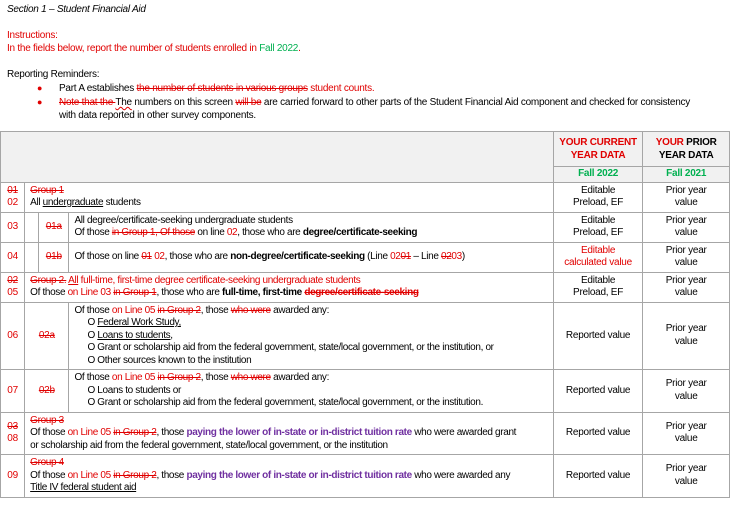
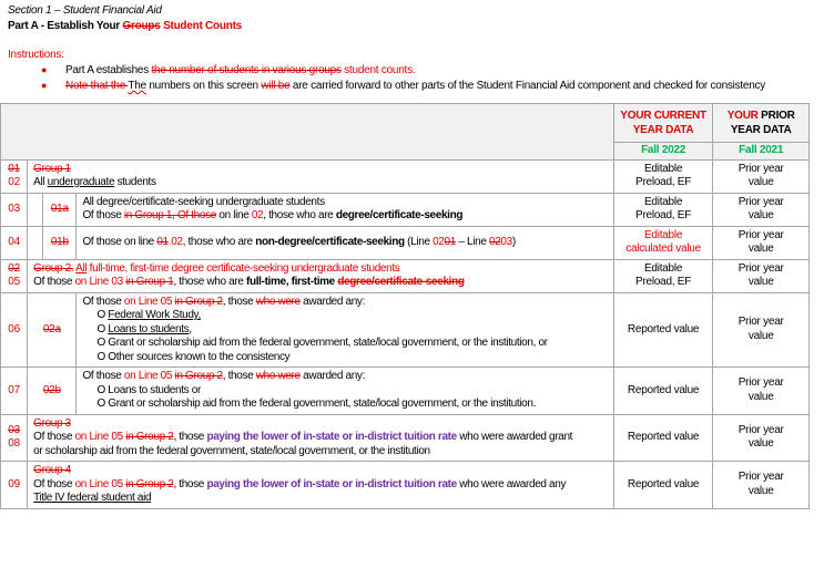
  Section 1 – Student Financial Aid
+ Part A - Establish Your Groups Student Counts
  Instructions:
- In the fields below, report the number of students enrolled in Fall 2022.
- Reporting Reminders:
  ●
  Part A establishes the number of students in various groups student counts.
  ●
  Note that the The numbers on this screen will be are carried forward to other parts of the Student Financial Aid component and checked for consistency
- with data reported in other survey components.
  	YOUR CURRENT YEAR DATA	YOUR PRIOR YEAR DATA
  Fall 2022	Fall 2021
  0102	Group 1All undergraduate students	EditablePreload, EF	Prior yearvalue
  03		01a	All degree/certificate-seeking undergraduate studentsOf those in Group 1, Of those on line 02, those who are degree/certificate-seeking	EditablePreload, EF	Prior yearvalue
  04		01b	Of those on line 01 02, those who are non-degree/certificate-seeking (Line 0201 – Line 0203)	Editablecalculated value	Prior yearvalue
  0205	Group 2. All full-time, first-time degree certificate-seeking undergraduate studentsOf those on Line 03 in Group 1, those who are full-time, first-time degree/certificate-seeking	EditablePreload, EF	Prior yearvalue
- 06	02a	Of those on Line 05 in Group 2, those who were awarded any:O Federal Work Study,O Loans to students,O Grant or scholarship aid from the federal government, state/local government, or the institution, orO Other sources known to the institution	Reported value	Prior yearvalue
+ 06	02a	Of those on Line 05 in Group 2, those who were awarded any:O Federal Work Study,O Loans to students,O Grant or scholarship aid from the federal government, state/local government, or the institution, orO Other sources known to the consistency	Reported value	Prior yearvalue
  07	02b	Of those on Line 05 in Group 2, those who were awarded any:O Loans to students orO Grant or scholarship aid from the federal government, state/local government, or the institution.	Reported value	Prior yearvalue
  0308	Group 3Of those on Line 05 in Group 2, those paying the lower of in-state or in-district tuition rate who were awarded grantor scholarship aid from the federal government, state/local government, or the institution	Reported value	Prior yearvalue
  09	Group 4Of those on Line 05 in Group 2, those paying the lower of in-state or in-district tuition rate who were awarded anyTitle IV federal student aid	Reported value	Prior yearvalue
